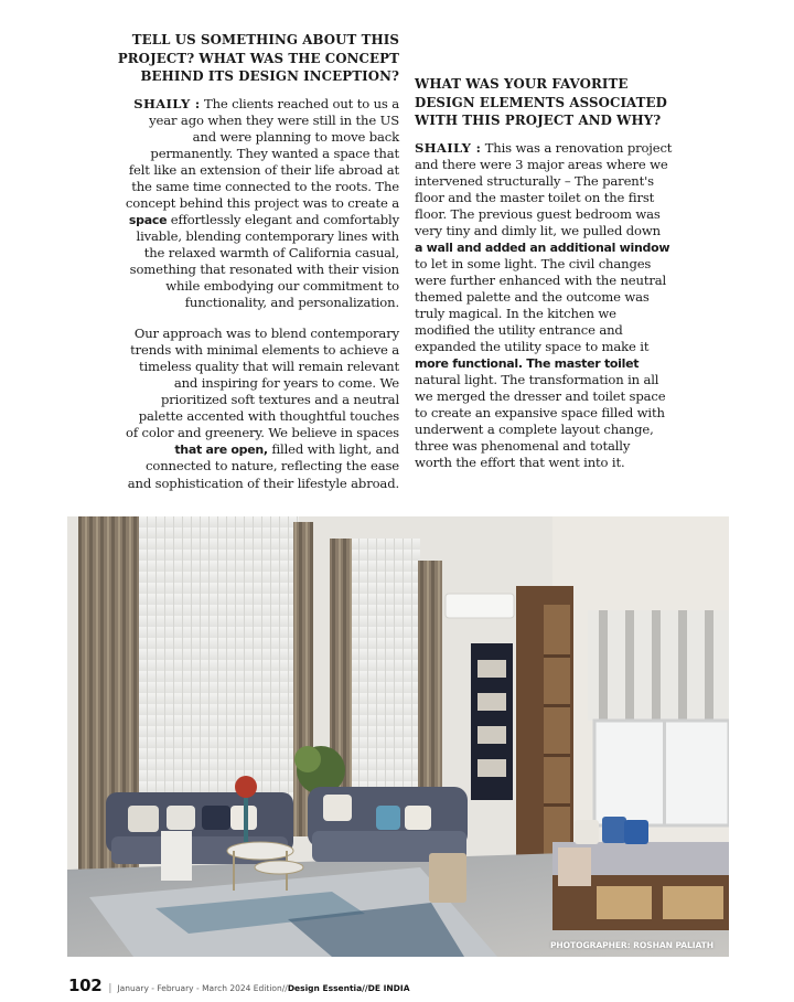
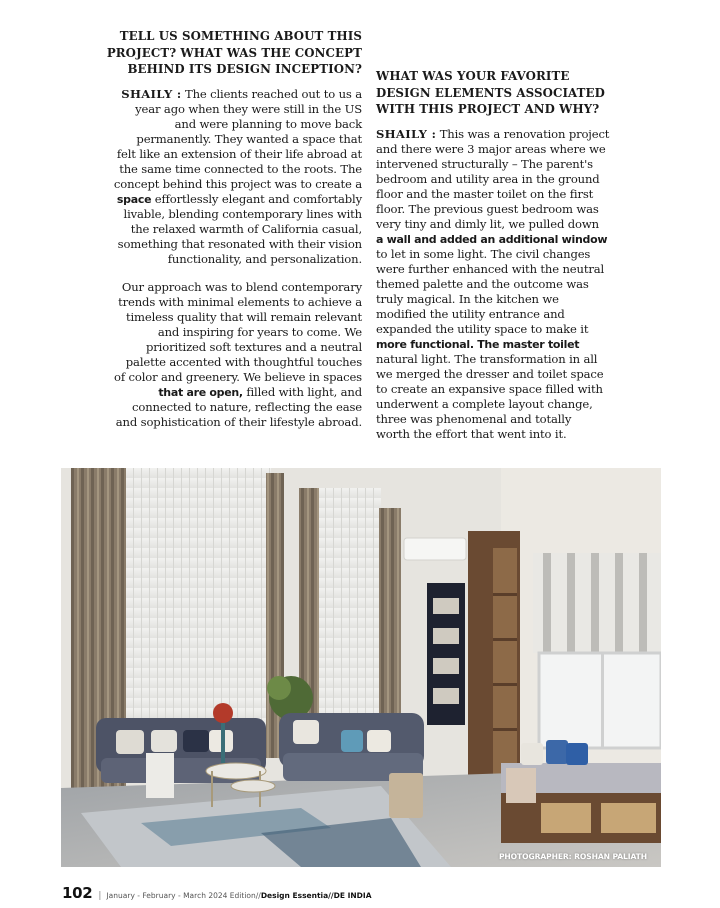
  TELL US SOMETHING ABOUT THIS
  PROJECT? WHAT WAS THE CONCEPT
  BEHIND ITS DESIGN INCEPTION?
  SHAILY : The clients reached out to us a
  year ago when they were still in the US
  and were planning to move back
  permanently. They wanted a space that
  felt like an extension of their life abroad at
  the same time connected to the roots. The
  concept behind this project was to create a
  space effortlessly elegant and comfortably
  livable, blending contemporary lines with
  the relaxed warmth of California casual,
  something that resonated with their vision
- while embodying our commitment to
  functionality, and personalization.
  Our approach was to blend contemporary
  trends with minimal elements to achieve a
  timeless quality that will remain relevant
  and inspiring for years to come. We
  prioritized soft textures and a neutral
  palette accented with thoughtful touches
  of color and greenery. We believe in spaces
  that are open, filled with light, and
  connected to nature, reflecting the ease
  and sophistication of their lifestyle abroad.
  WHAT WAS YOUR FAVORITE
  DESIGN ELEMENTS ASSOCIATED
  WITH THIS PROJECT AND WHY?
  SHAILY : This was a renovation project
  and there were 3 major areas where we
  intervened structurally – The parent's
+ bedroom and utility area in the ground
  floor and the master toilet on the first
  floor. The previous guest bedroom was
  very tiny and dimly lit, we pulled down
  a wall and added an additional window
  to let in some light. The civil changes
  were further enhanced with the neutral
  themed palette and the outcome was
  truly magical. In the kitchen we
  modified the utility entrance and
  expanded the utility space to make it
  more functional. The master toilet
  natural light. The transformation in all
  we merged the dresser and toilet space
  to create an expansive space filled with
  underwent a complete layout change,
  three was phenomenal and totally
  worth the effort that went into it.
  PHOTOGRAPHER: ROSHAN PALIATH
  102
  |
  January - February - March 2024 Edition//
  Design Essentia//DE INDIA
